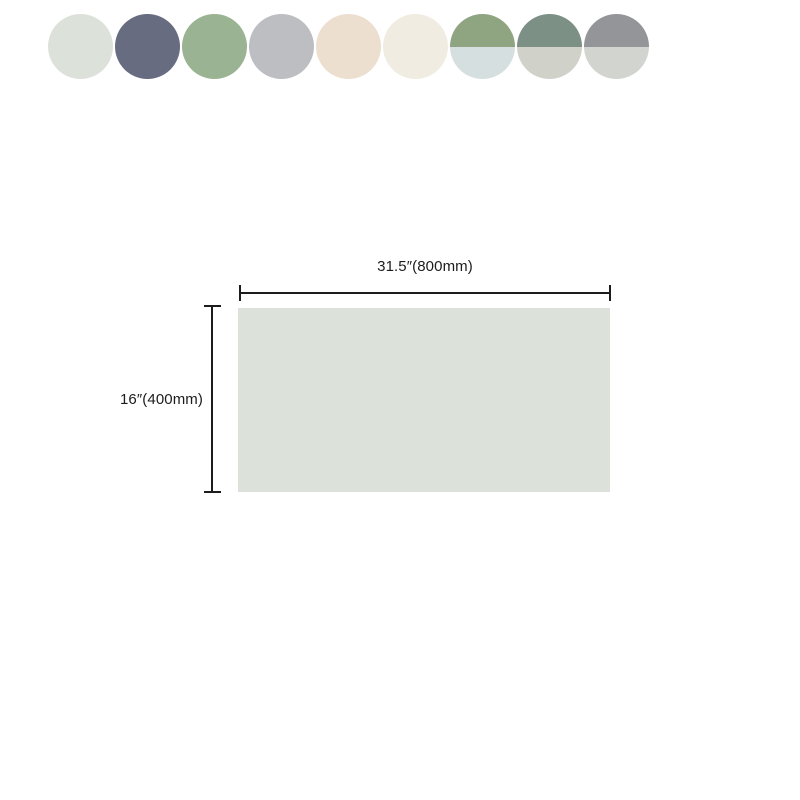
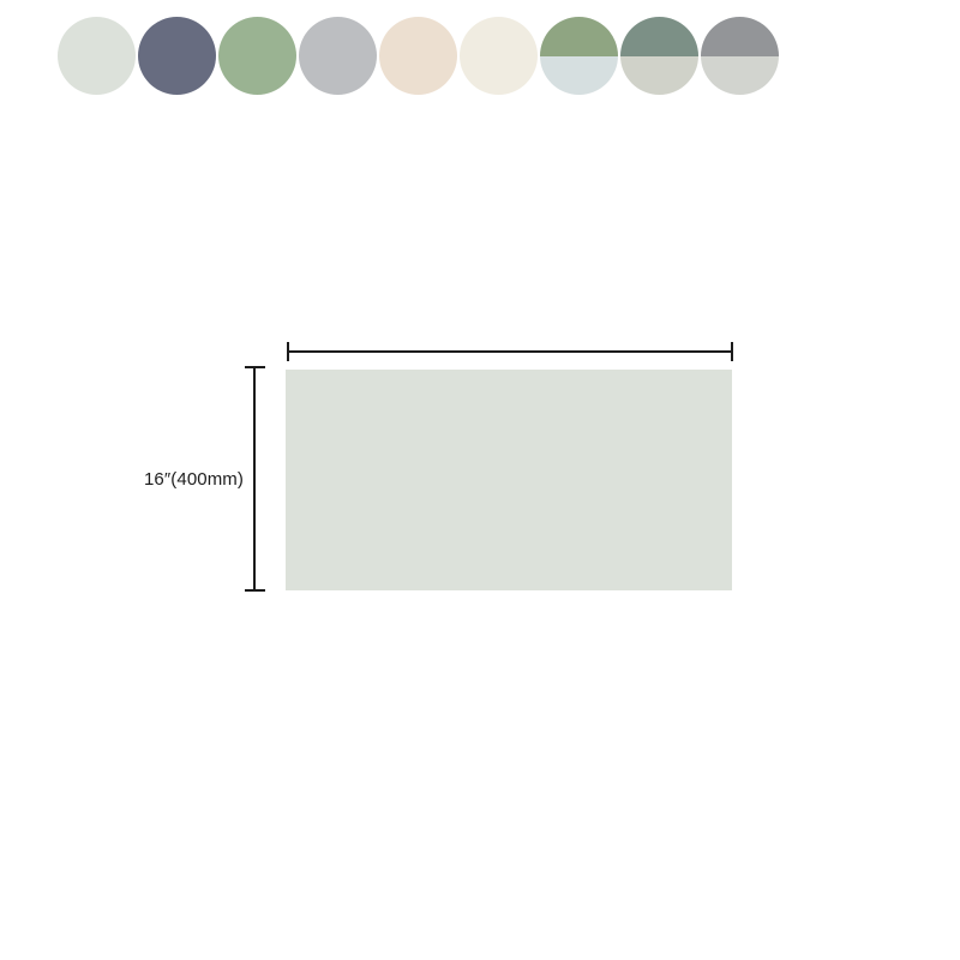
- 31.5″(800mm)
  16″(400mm)
